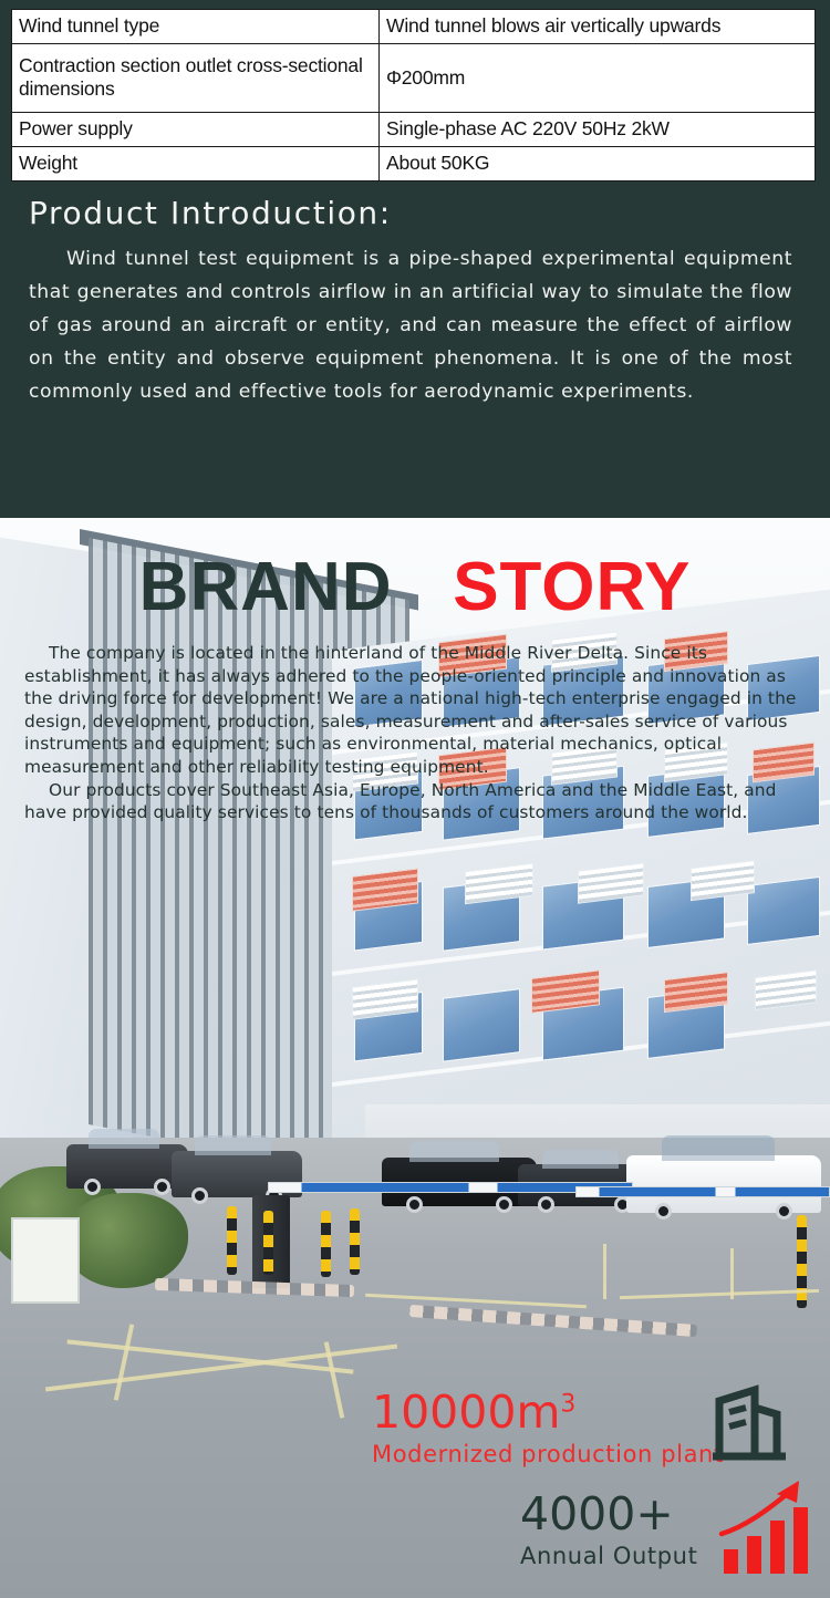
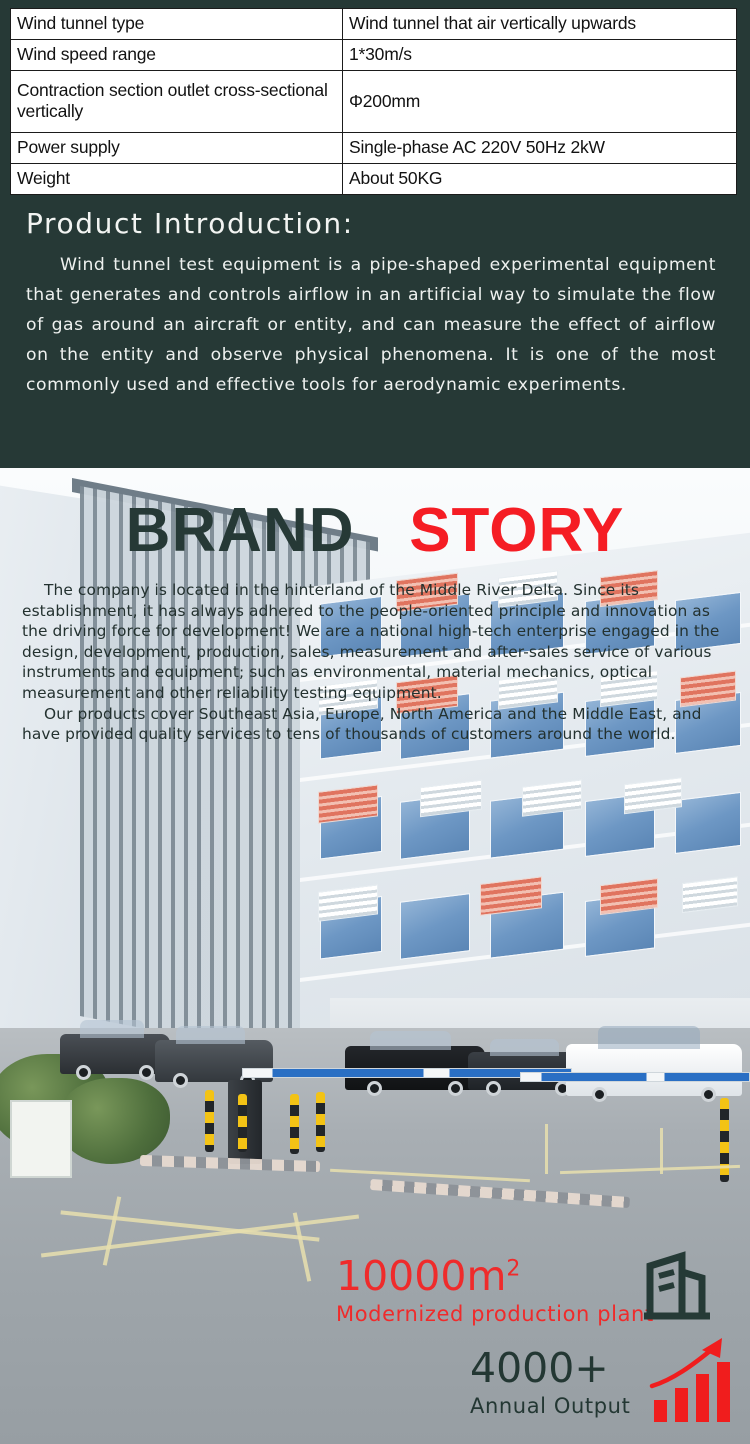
- Wind tunnel type	Wind tunnel blows air vertically upwards
+ Wind tunnel type	Wind tunnel that air vertically upwards
+ Wind speed range	1*30m/s
- Contraction section outlet cross-sectional dimensions	Φ200mm
+ Contraction section outlet cross-sectional vertically	Φ200mm
  Power supply	Single-phase AC 220V 50Hz 2kW
  Weight	About 50KG
  Product Introduction:
- Wind tunnel test equipment is a pipe-shaped experimental equipment that generates and controls airflow in an artificial way to simulate the flow of gas around an aircraft or entity, and can measure the effect of airflow on the entity and observe equipment phenomena. It is one of the most commonly used and effective tools for aerodynamic experiments.
+ Wind tunnel test equipment is a pipe-shaped experimental equipment that generates and controls airflow in an artificial way to simulate the flow of gas around an aircraft or entity, and can measure the effect of airflow on the entity and observe physical phenomena. It is one of the most commonly used and effective tools for aerodynamic experiments.
  BRAND STORY
  The company is located in the hinterland of the Middle River Delta. Since its establishment, it has always adhered to the people-oriented principle and innovation as the driving force for development! We are a national high-tech enterprise engaged in the design, development, production, sales, measurement and after-sales service of various instruments and equipment; such as environmental, material mechanics, optical measurement and other reliability testing equipment.
  Our products cover Southeast Asia, Europe, North America and the Middle East, and have provided quality services to tens of thousands of customers around the world.
- 10000m3
+ 10000m2
  Modernized production plan
  4000+
  Annual Output
